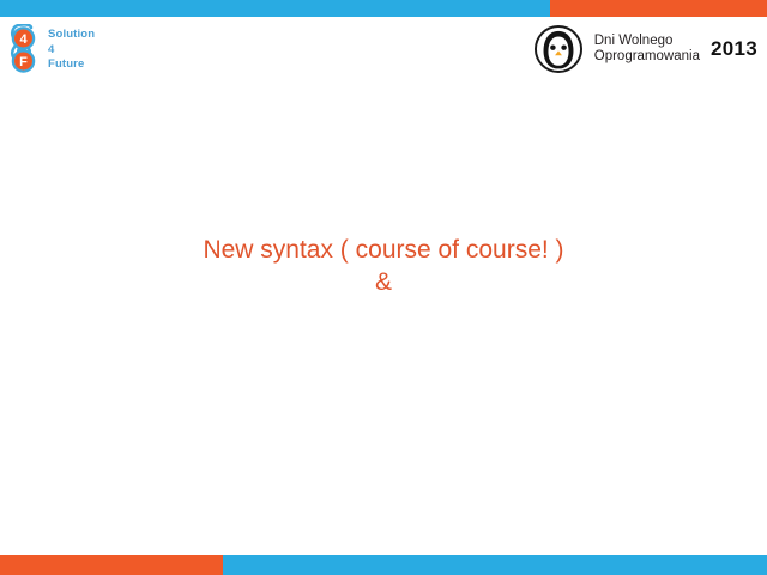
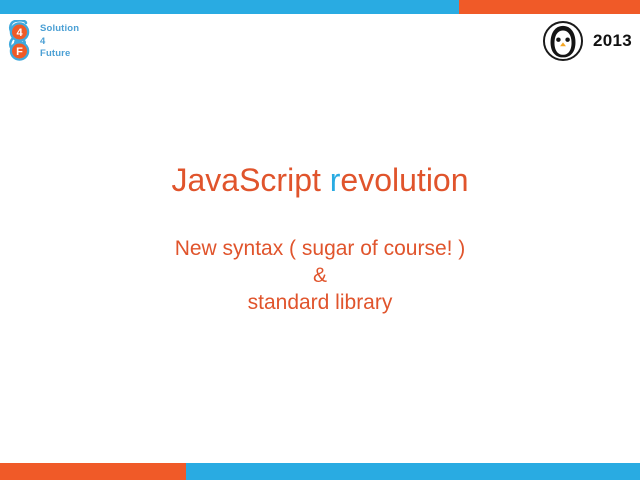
  4
  F
  Solution
  4
  Future
- Dni Wolnego
- Oprogramowania
  2013
+ JavaScript revolution
- New syntax ( course of course! )
+ New syntax ( sugar of course! )
  &
+ standard library
